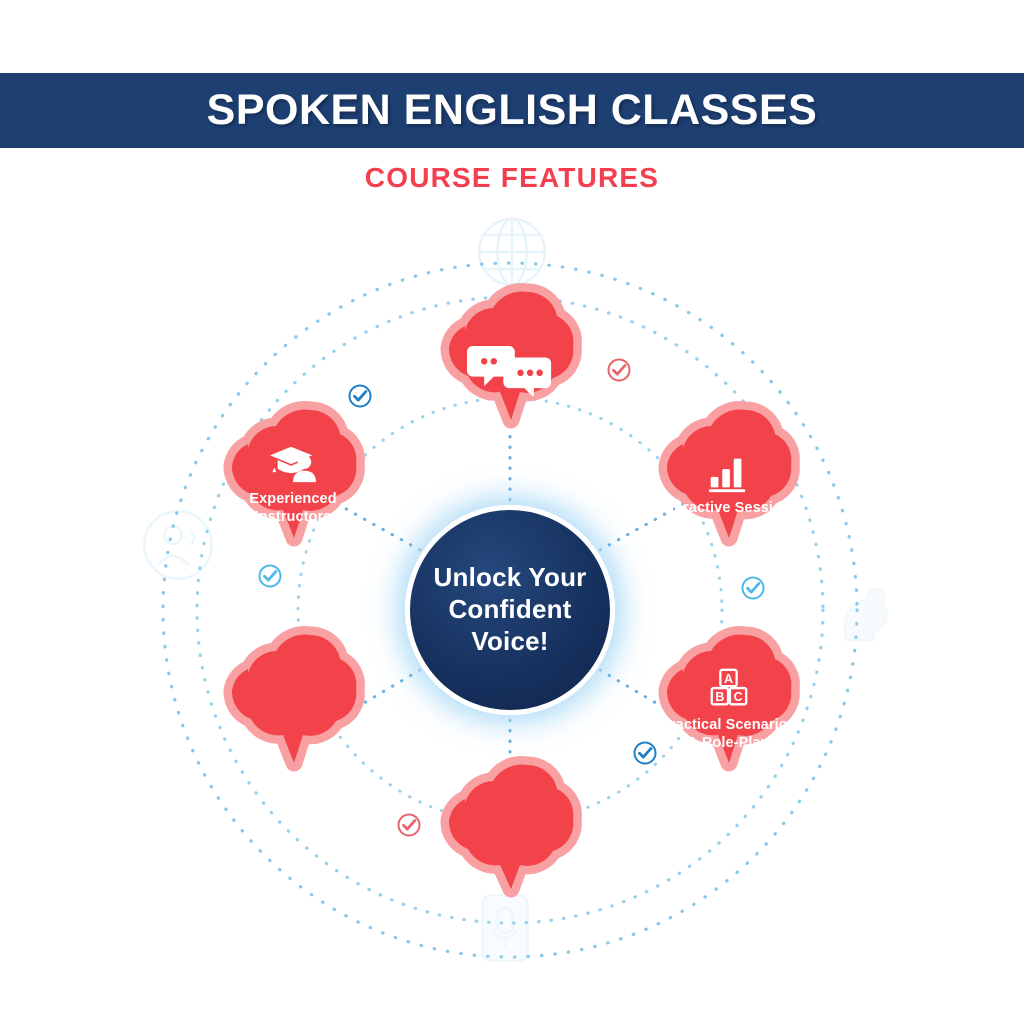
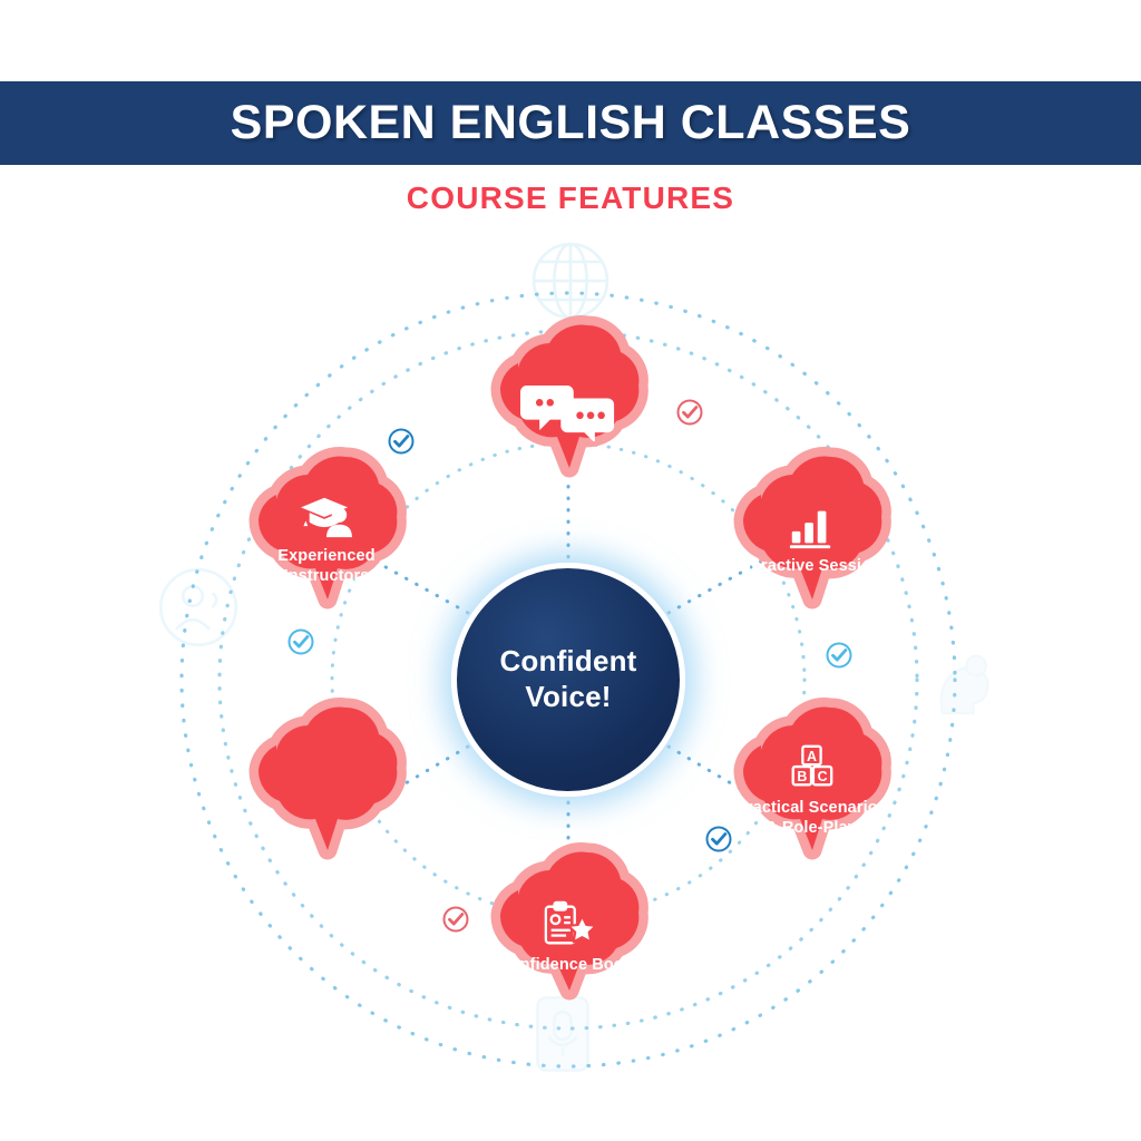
  SPOKEN ENGLISH CLASSES
  COURSE FEATURES
- Unlock Your
  Confident
  Voice!
  Interactive Sessions
  A
  B
  C
  Practical Scenarios & Role-Play
+ Confidence Boost
  Experienced Instructors
